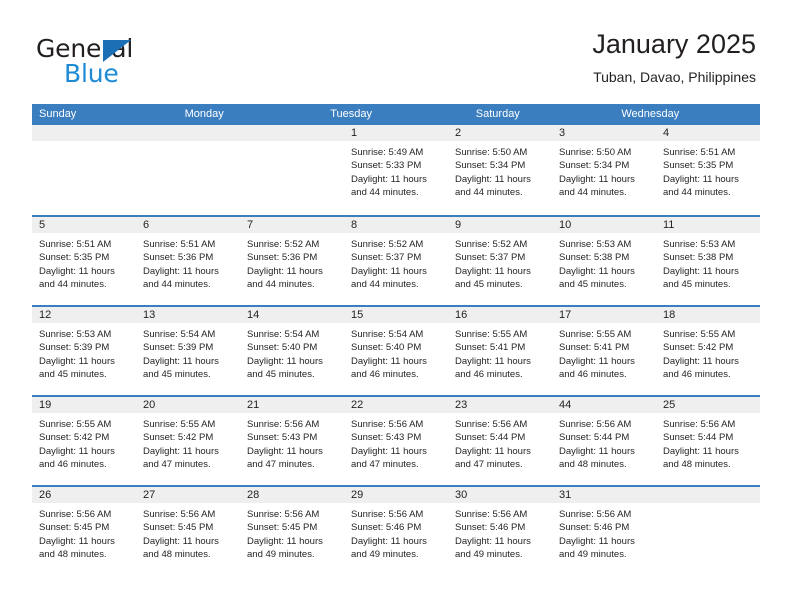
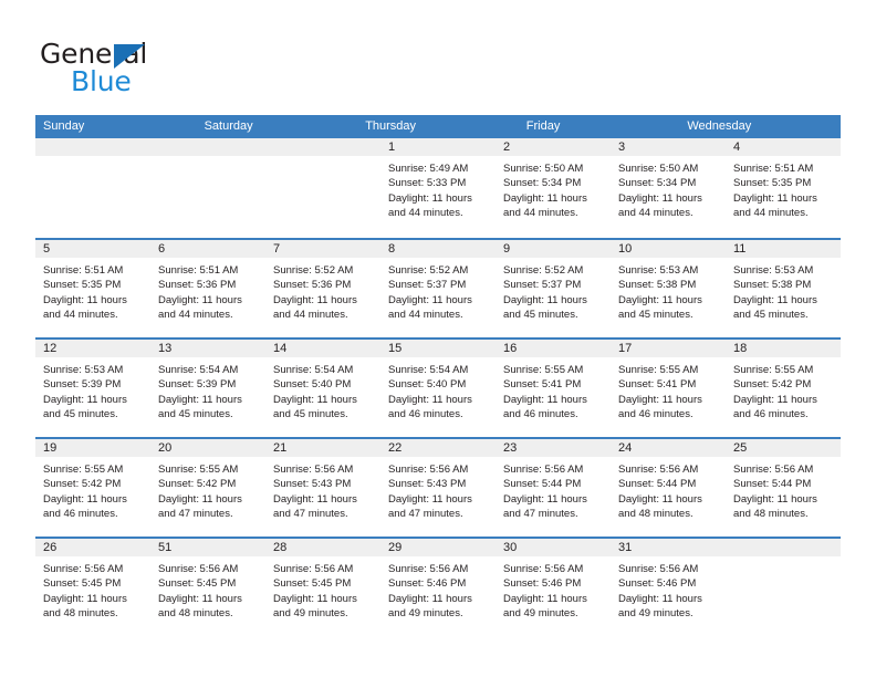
  General
  Blue
- January 2025
- Tuban, Davao, Philippines
  Sunday
- Monday
- Tuesday
  Saturday
+ Thursday
+ Friday
  Wednesday
  1
  Sunrise: 5:49 AM
  Sunset: 5:33 PM
  Daylight: 11 hours
  and 44 minutes.
  2
  Sunrise: 5:50 AM
  Sunset: 5:34 PM
  Daylight: 11 hours
  and 44 minutes.
  3
  Sunrise: 5:50 AM
  Sunset: 5:34 PM
  Daylight: 11 hours
  and 44 minutes.
  4
  Sunrise: 5:51 AM
  Sunset: 5:35 PM
  Daylight: 11 hours
  and 44 minutes.
  5
  Sunrise: 5:51 AM
  Sunset: 5:35 PM
  Daylight: 11 hours
  and 44 minutes.
  6
  Sunrise: 5:51 AM
  Sunset: 5:36 PM
  Daylight: 11 hours
  and 44 minutes.
  7
  Sunrise: 5:52 AM
  Sunset: 5:36 PM
  Daylight: 11 hours
  and 44 minutes.
  8
  Sunrise: 5:52 AM
  Sunset: 5:37 PM
  Daylight: 11 hours
  and 44 minutes.
  9
  Sunrise: 5:52 AM
  Sunset: 5:37 PM
  Daylight: 11 hours
  and 45 minutes.
  10
  Sunrise: 5:53 AM
  Sunset: 5:38 PM
  Daylight: 11 hours
  and 45 minutes.
  11
  Sunrise: 5:53 AM
  Sunset: 5:38 PM
  Daylight: 11 hours
  and 45 minutes.
  12
  Sunrise: 5:53 AM
  Sunset: 5:39 PM
  Daylight: 11 hours
  and 45 minutes.
  13
  Sunrise: 5:54 AM
  Sunset: 5:39 PM
  Daylight: 11 hours
  and 45 minutes.
  14
  Sunrise: 5:54 AM
  Sunset: 5:40 PM
  Daylight: 11 hours
  and 45 minutes.
  15
  Sunrise: 5:54 AM
  Sunset: 5:40 PM
  Daylight: 11 hours
  and 46 minutes.
  16
  Sunrise: 5:55 AM
  Sunset: 5:41 PM
  Daylight: 11 hours
  and 46 minutes.
  17
  Sunrise: 5:55 AM
  Sunset: 5:41 PM
  Daylight: 11 hours
  and 46 minutes.
  18
  Sunrise: 5:55 AM
  Sunset: 5:42 PM
  Daylight: 11 hours
  and 46 minutes.
  19
  Sunrise: 5:55 AM
  Sunset: 5:42 PM
  Daylight: 11 hours
  and 46 minutes.
  20
  Sunrise: 5:55 AM
  Sunset: 5:42 PM
  Daylight: 11 hours
  and 47 minutes.
  21
  Sunrise: 5:56 AM
  Sunset: 5:43 PM
  Daylight: 11 hours
  and 47 minutes.
  22
  Sunrise: 5:56 AM
  Sunset: 5:43 PM
  Daylight: 11 hours
  and 47 minutes.
  23
  Sunrise: 5:56 AM
  Sunset: 5:44 PM
  Daylight: 11 hours
  and 47 minutes.
- 44
+ 24
  Sunrise: 5:56 AM
  Sunset: 5:44 PM
  Daylight: 11 hours
  and 48 minutes.
  25
  Sunrise: 5:56 AM
  Sunset: 5:44 PM
  Daylight: 11 hours
  and 48 minutes.
  26
  Sunrise: 5:56 AM
  Sunset: 5:45 PM
  Daylight: 11 hours
  and 48 minutes.
- 27
+ 51
  Sunrise: 5:56 AM
  Sunset: 5:45 PM
  Daylight: 11 hours
  and 48 minutes.
  28
  Sunrise: 5:56 AM
  Sunset: 5:45 PM
  Daylight: 11 hours
  and 49 minutes.
  29
  Sunrise: 5:56 AM
  Sunset: 5:46 PM
  Daylight: 11 hours
  and 49 minutes.
  30
  Sunrise: 5:56 AM
  Sunset: 5:46 PM
  Daylight: 11 hours
  and 49 minutes.
  31
  Sunrise: 5:56 AM
  Sunset: 5:46 PM
  Daylight: 11 hours
  and 49 minutes.
